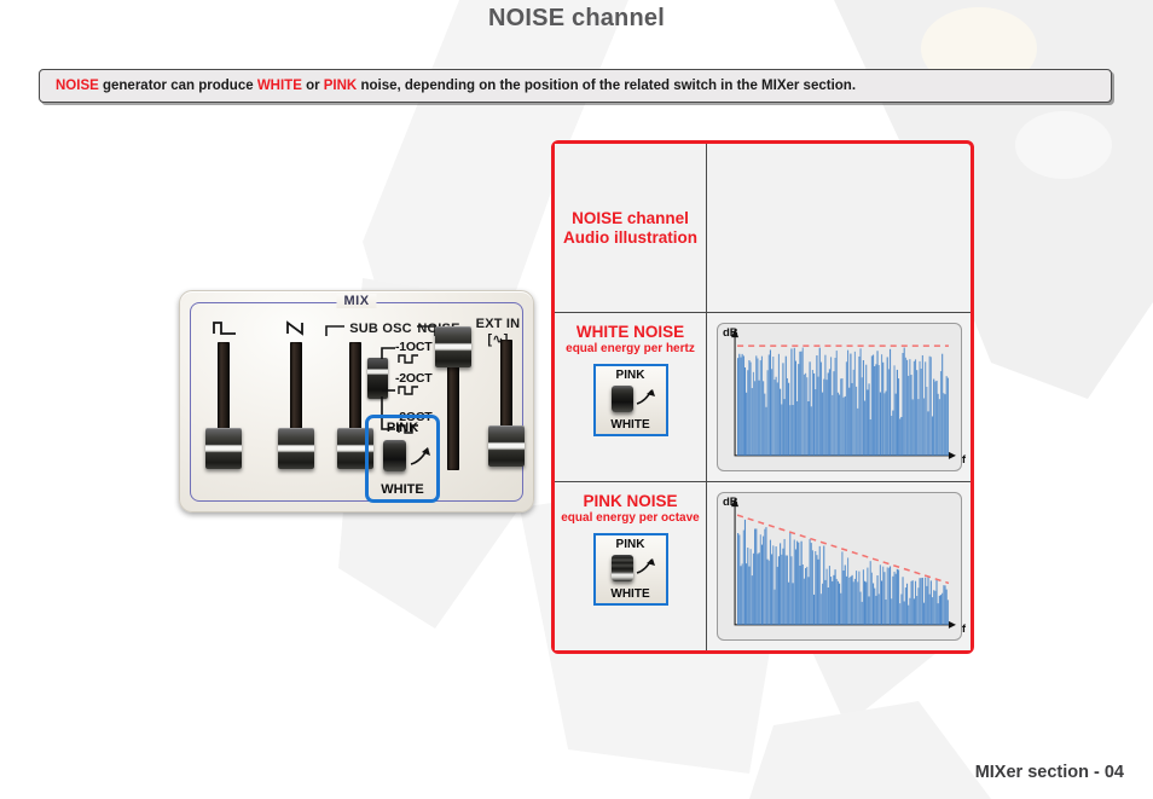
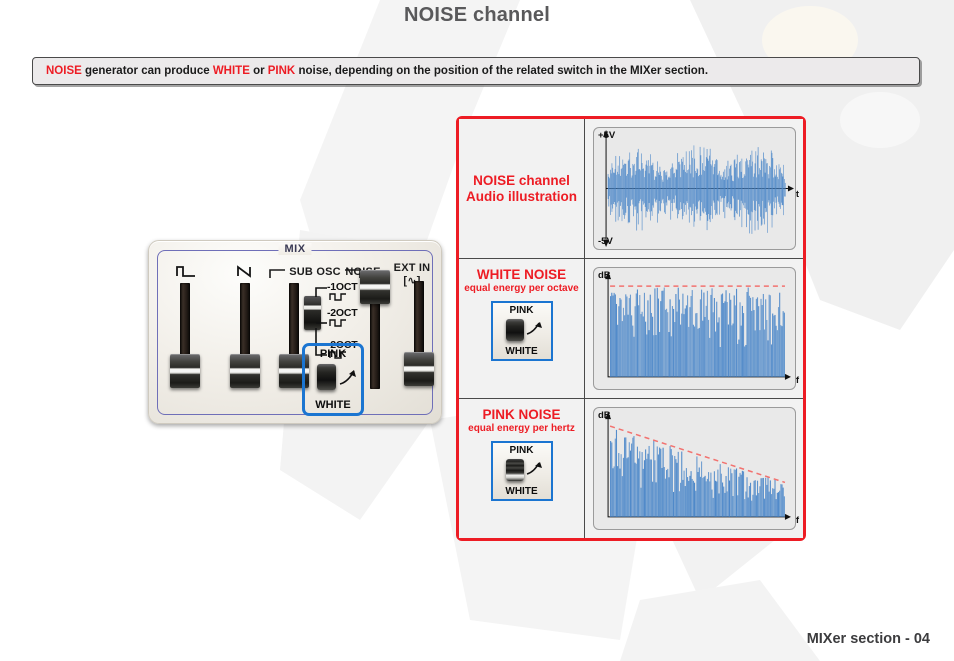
  NOISE channel
  NOISE generator can produce WHITE or PINK noise, depending on the position of the related switch in the MIXer section.
  MIX
  SUB OSC
  EXT IN
  -1OCT
  -2OCT
  -2OCT
  PINK
  WHITE
  NOISE channel
  Audio illustration
+ +5V
+ -5V
+ t
  WHITE NOISE
- equal energy per hertz
+ equal energy per octave
  PINK
  WHITE
  dB
  f
  PINK NOISE
- equal energy per octave
+ equal energy per hertz
  PINK
  WHITE
  dB
  f
  MIXer section - 04
